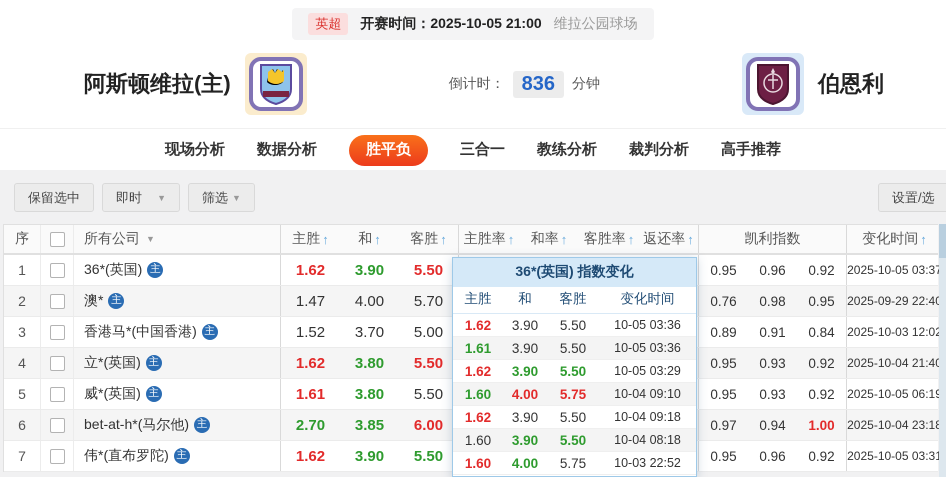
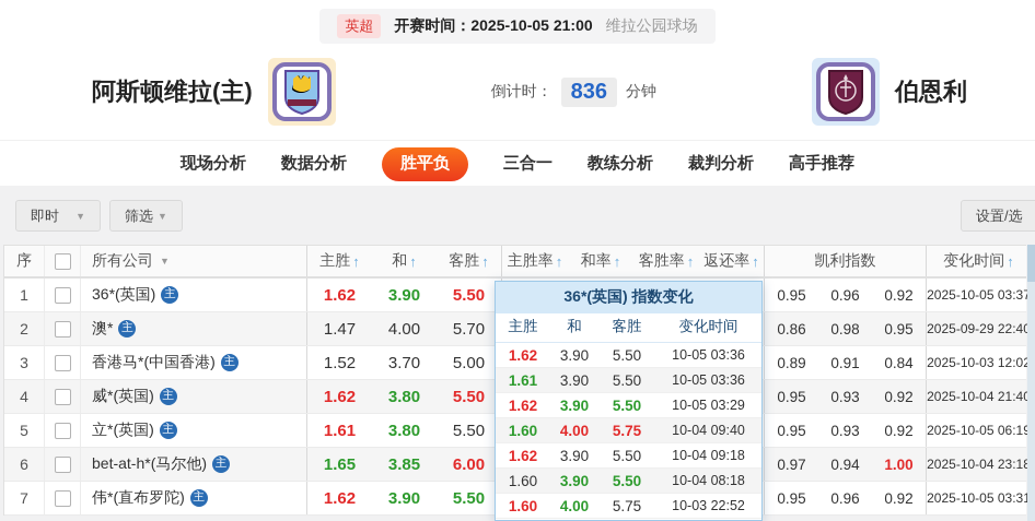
  英超
  开赛时间：2025-10-05 21:00
  维拉公园球场
  阿斯顿维拉(主)
  倒计时：
  836
  分钟
  伯恩利
  现场分析
  数据分析
  胜平负
  三合一
  教练分析
  裁判分析
  高手推荐
- 保留选中
  即时
  ▼
  筛选
  ▼
  设置/选
  序
  所有公司
  ▼
  主胜
  ↑
  和
  ↑
  客胜
  ↑
  主胜率
  ↑
  和率
  ↑
  客胜率
  ↑
  返还率
  ↑
  凯利指数
  变化时间
  ↑
  1
  36*(英国)
  主
  1.62
  3.90
  5.50
  0.95
  0.96
  0.92
  2025-10-05 03:3
  2
  澳*
  主
  1.47
  4.00
  5.70
- 0.76
+ 0.86
  0.98
  0.95
  2025-09-29 22:4
  3
  香港马*(中国香港)
  主
  1.52
  3.70
  5.00
  0.89
  0.91
  0.84
  2025-10-03 12:0
  4
- 立*(英国)
+ 威*(英国)
  主
  1.62
  3.80
  5.50
  0.95
  0.93
  0.92
  2025-10-04 21:4
  5
- 威*(英国)
+ 立*(英国)
  主
  1.61
  3.80
  5.50
  0.95
  0.93
  0.92
  2025-10-05 06:1
  6
  bet-at-h*(马尔他)
  主
- 2.70
+ 1.65
  3.85
  6.00
  0.97
  0.94
  1.00
  2025-10-04 23:1
  7
  伟*(直布罗陀)
  主
  1.62
  3.90
  5.50
  0.95
  0.96
  0.92
  2025-10-05 03:3
  36*(英国) 指数变化
  主胜
  和
  客胜
  变化时间
  1.62
  3.90
  5.50
  10-05 03:36
  1.61
  3.90
  5.50
  10-05 03:36
  1.62
  3.90
  5.50
  10-05 03:29
  1.60
  4.00
  5.75
- 10-04 09:10
+ 10-04 09:40
  1.62
  3.90
  5.50
  10-04 09:18
  1.60
  3.90
  5.50
  10-04 08:18
  1.60
  4.00
  5.75
  10-03 22:52
